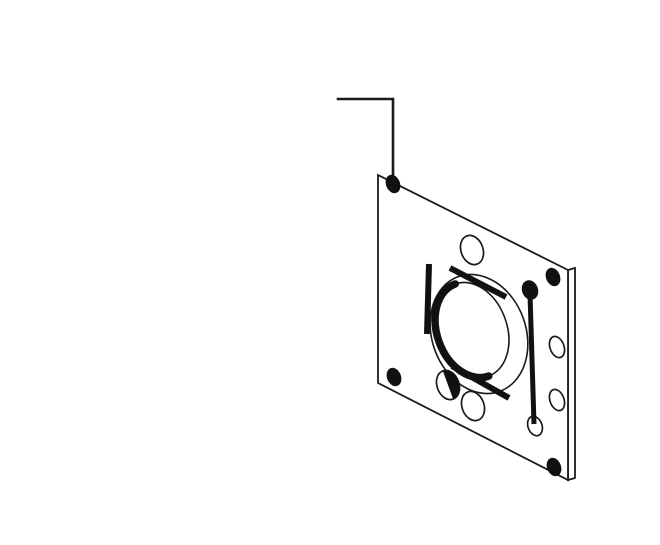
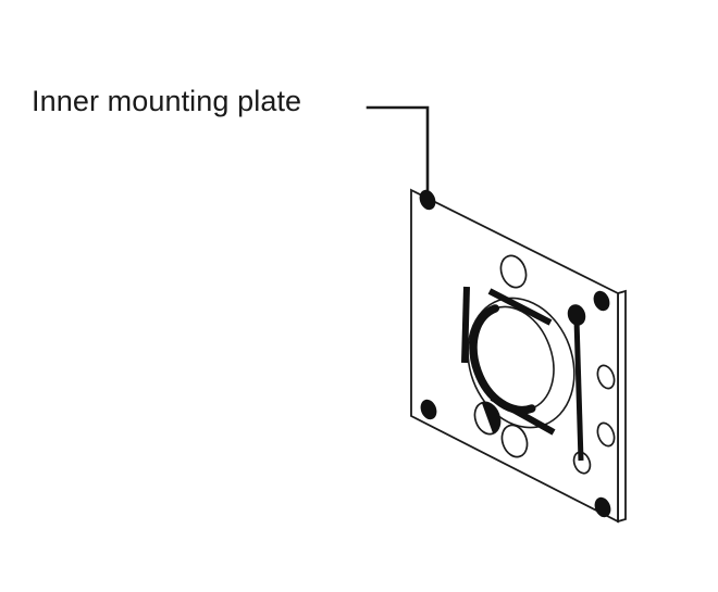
+ Inner mounting plate
